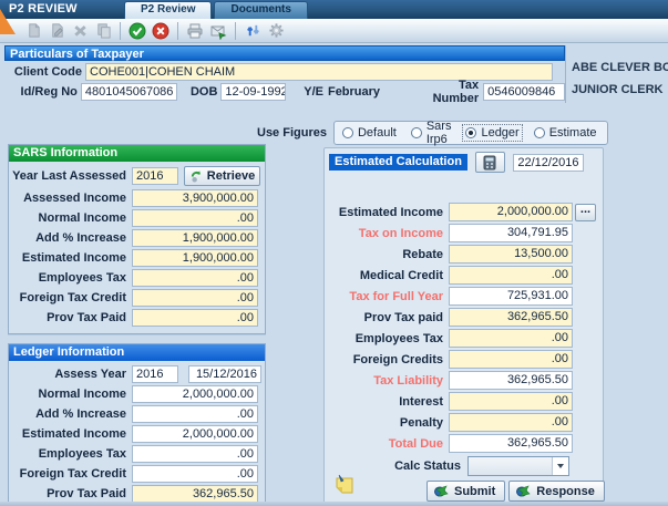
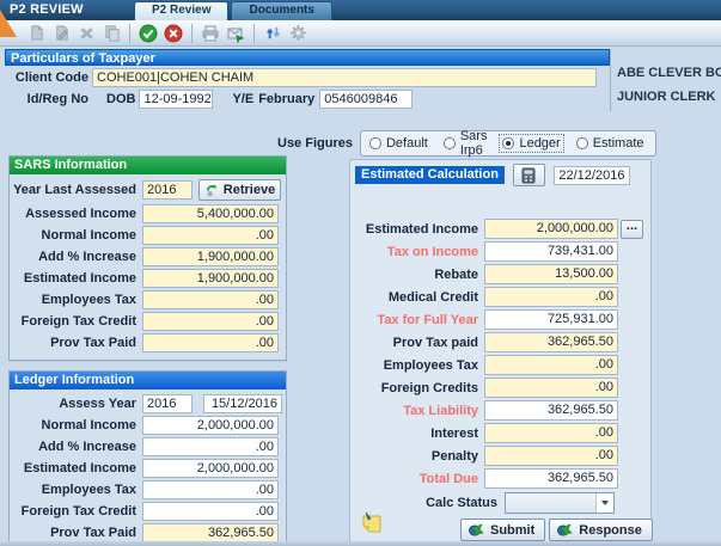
  P2 REVIEW
  P2 Review
  Documents
  Particulars of Taxpayer
  Client Code
  COHE001|COHEN CHAIM
  Id/Reg No
- 4801045067086
  DOB
  12-09-1992
  Y/E
  February
- Tax Number
  0546009846
  ABE CLEVER BO
  JUNIOR CLERK
  Use Figures
  Default
  Sars Irp6
  Ledger
  Estimate
  SARS Information
  Year Last Assessed
  2016
  Retrieve
  Assessed Income
- 3,900,000.00
+ 5,400,000.00
  Normal Income
  .00
  Add % Increase
  1,900,000.00
  Estimated Income
  1,900,000.00
  Employees Tax
  .00
  Foreign Tax Credit
  .00
  Prov Tax Paid
  .00
  Ledger Information
  Assess Year
  2016
  15/12/2016
  Normal Income
  2,000,000.00
  Add % Increase
  .00
  Estimated Income
  2,000,000.00
  Employees Tax
  .00
  Foreign Tax Credit
  .00
  Prov Tax Paid
  362,965.50
  Estimated Calculation
  22/12/2016
  Estimated Income
  2,000,000.00
  ...
  Tax on Income
- 304,791.95
+ 739,431.00
  Rebate
  13,500.00
  Medical Credit
  .00
  Tax for Full Year
  725,931.00
  Prov Tax paid
  362,965.50
  Employees Tax
  .00
  Foreign Credits
  .00
  Tax Liability
  362,965.50
  Interest
  .00
  Penalty
  .00
  Total Due
  362,965.50
  Calc Status
  Submit
  Response
